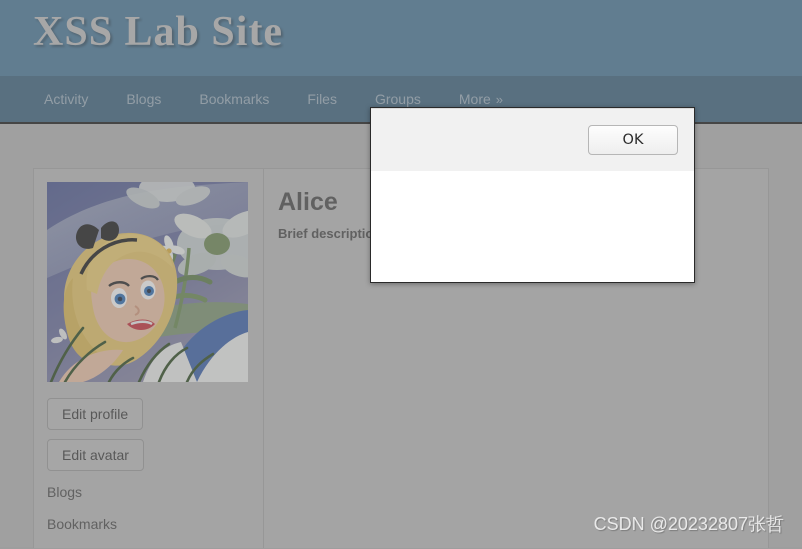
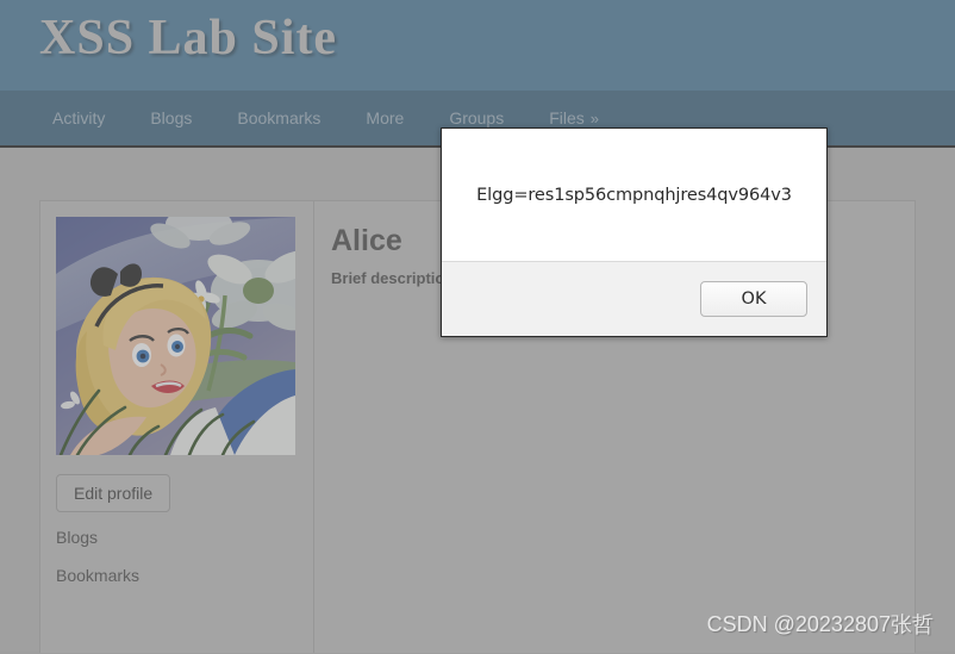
  XSS Lab Site
  Activity
  Blogs
  Bookmarks
- Files
+ More
  Groups
- More »
+ Files »
  Edit profile
- Edit avatar
  Blogs
  Bookmarks
  Alice
  Brief descripti
+ Elgg=res1sp56cmpnqhjres4qv964v3
  OK
  CSDN @20232807张哲
